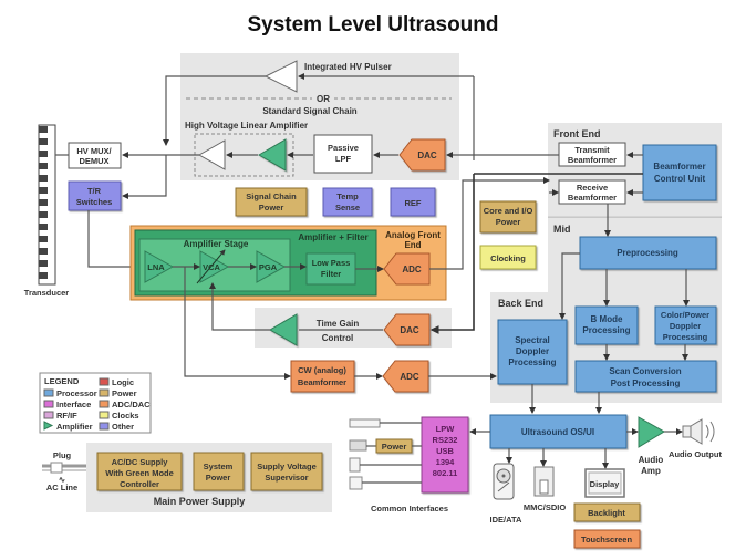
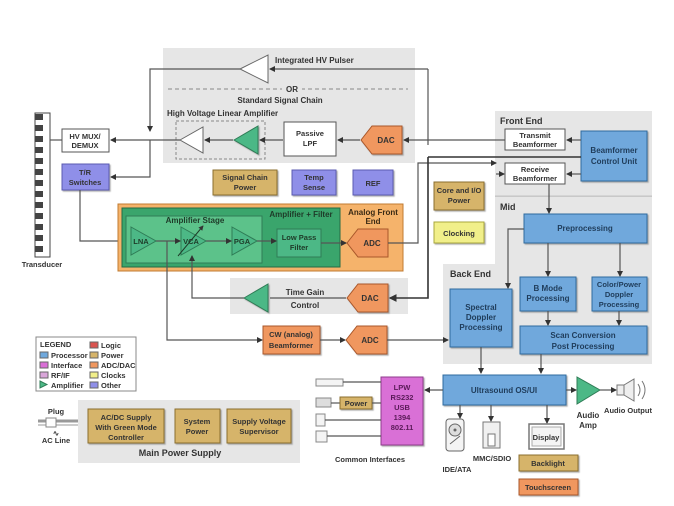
- System Level Ultrasound
  Integrated HV Pulser
  OR
  Standard Signal Chain
  High Voltage Linear Amplifier
  Passive
  LPF
  DAC
  Transducer
  HV MUX/
  DEMUX
  T/R
  Switches
  Signal Chain
  Power
  Temp
  Sense
  REF
  Core and I/O
  Power
  Clocking
  Amplifier Stage
  Amplifier + Filter
  Analog Front
  End
  LNA
  VCA
  PGA
  Low Pass
  Filter
  ADC
  Time Gain
  Control
  DAC
  CW (analog)
  Beamformer
  ADC
  Front End
  Transmit
  Beamformer
  Receive
  Beamformer
  Beamformer
  Control Unit
  Mid
  Preprocessing
  Back End
  Spectral
  Doppler
  Processing
  B Mode
  Processing
  Color/Power
  Doppler
  Processing
  Scan Conversion
  Post Processing
  Ultrasound OS/UI
  Audio
  Amp
  Audio Output
  IDE/ATA
  MMC/SDIO
  Display
  Backlight
  Touchscreen
  LPW
  RS232
  USB
  1394
  802.11
  Power
  Common Interfaces
  LEGEND
  Processor
  Interface
  RF/IF
  Amplifier
  Logic
  Power
  ADC/DAC
  Clocks
  Other
  Plug
  ∿
  AC Line
  AC/DC Supply
  With Green Mode
  Controller
  System
  Power
  Supply Voltage
  Supervisor
  Main Power Supply
